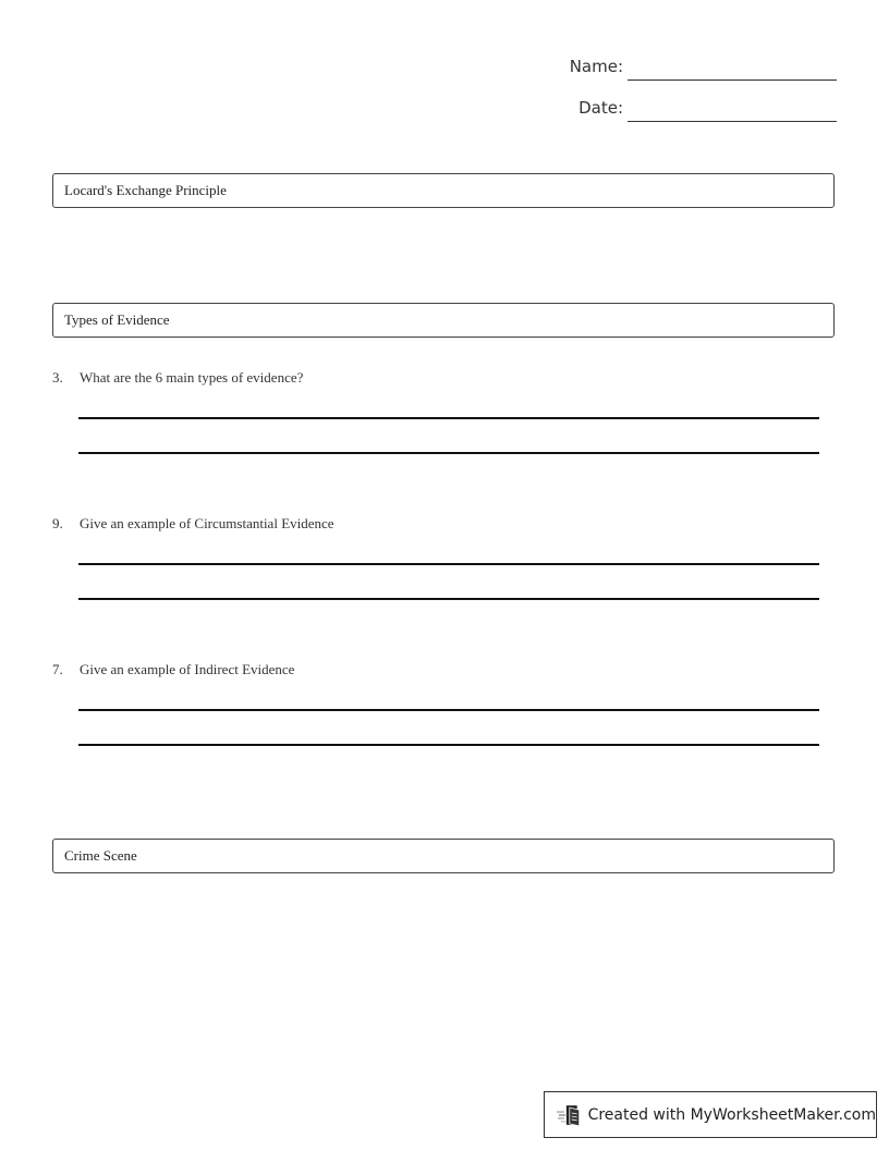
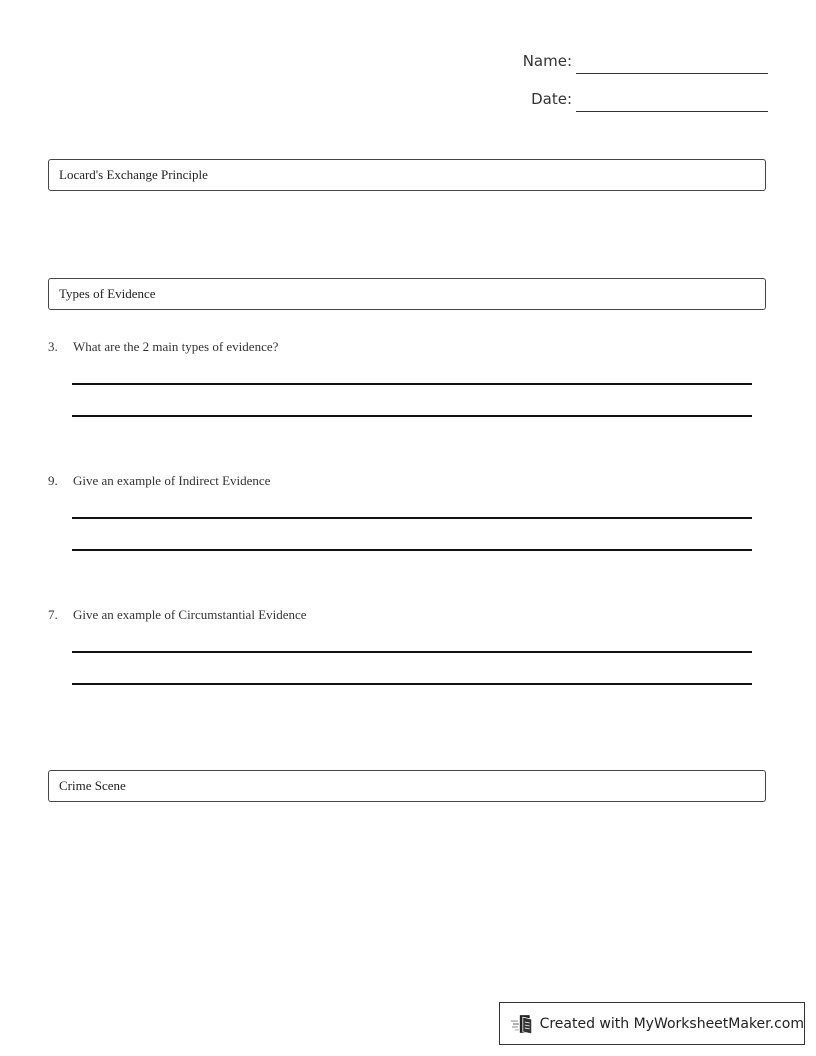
  Name:
  Date:
  Locard's Exchange Principle
  Types of Evidence
  3.
- What are the 6 main types of evidence?
+ What are the 2 main types of evidence?
  9.
- Give an example of Circumstantial Evidence
+ Give an example of Indirect Evidence
  7.
- Give an example of Indirect Evidence
+ Give an example of Circumstantial Evidence
  Crime Scene
  Created with MyWorksheetMaker.com
